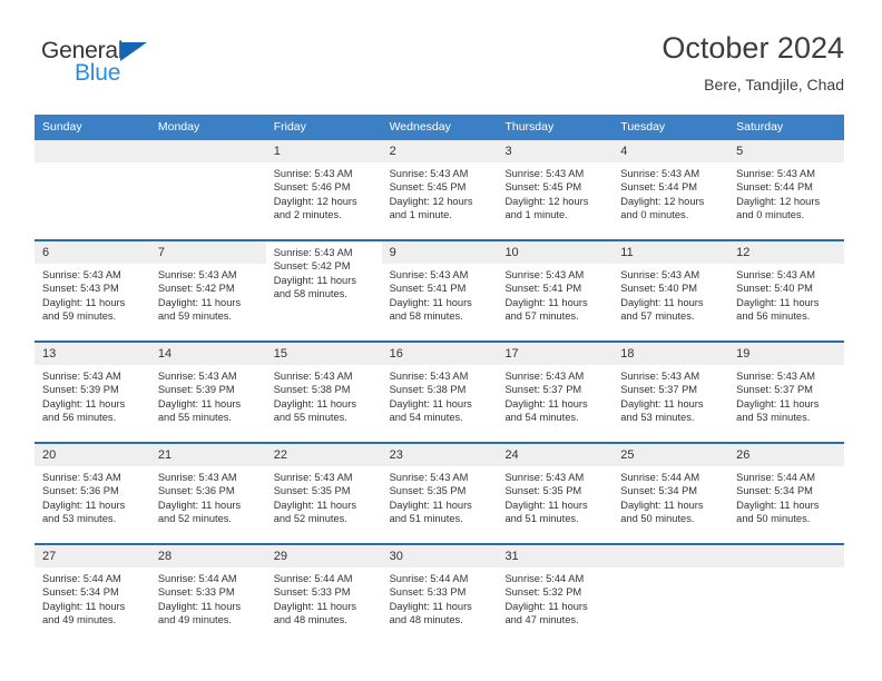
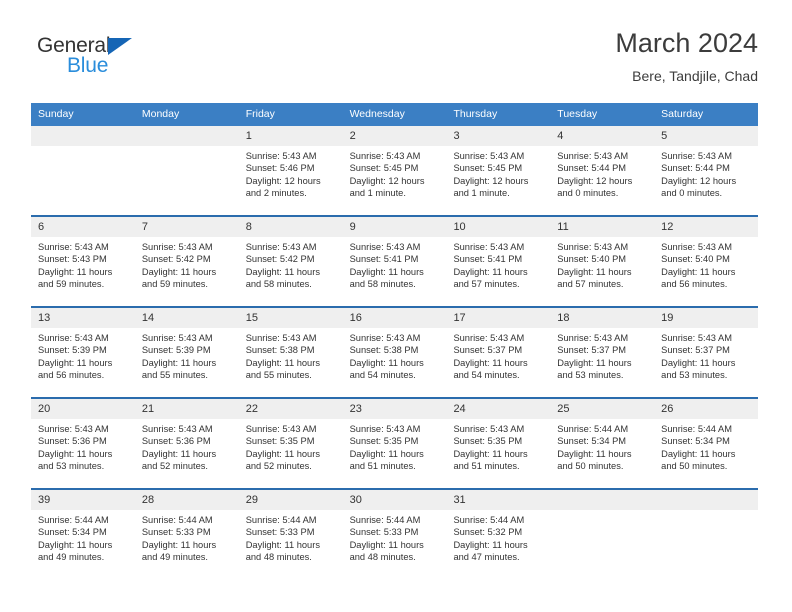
  General
  Blue
- October 2024
+ March 2024
  Bere, Tandjile, Chad
  Sunday
  Monday
  Friday
  Wednesday
  Thursday
  Tuesday
  Saturday
  1
  Sunrise: 5:43 AM
  Sunset: 5:46 PM
  Daylight: 12 hours
  and 2 minutes.
  2
  Sunrise: 5:43 AM
  Sunset: 5:45 PM
  Daylight: 12 hours
  and 1 minute.
  3
  Sunrise: 5:43 AM
  Sunset: 5:45 PM
  Daylight: 12 hours
  and 1 minute.
  4
  Sunrise: 5:43 AM
  Sunset: 5:44 PM
  Daylight: 12 hours
  and 0 minutes.
  5
  Sunrise: 5:43 AM
  Sunset: 5:44 PM
  Daylight: 12 hours
  and 0 minutes.
  6
  Sunrise: 5:43 AM
  Sunset: 5:43 PM
  Daylight: 11 hours
  and 59 minutes.
  7
  Sunrise: 5:43 AM
  Sunset: 5:42 PM
  Daylight: 11 hours
  and 59 minutes.
+ 8
  Sunrise: 5:43 AM
  Sunset: 5:42 PM
  Daylight: 11 hours
  and 58 minutes.
  9
  Sunrise: 5:43 AM
  Sunset: 5:41 PM
  Daylight: 11 hours
  and 58 minutes.
  10
  Sunrise: 5:43 AM
  Sunset: 5:41 PM
  Daylight: 11 hours
  and 57 minutes.
  11
  Sunrise: 5:43 AM
  Sunset: 5:40 PM
  Daylight: 11 hours
  and 57 minutes.
  12
  Sunrise: 5:43 AM
  Sunset: 5:40 PM
  Daylight: 11 hours
  and 56 minutes.
  13
  Sunrise: 5:43 AM
  Sunset: 5:39 PM
  Daylight: 11 hours
  and 56 minutes.
  14
  Sunrise: 5:43 AM
  Sunset: 5:39 PM
  Daylight: 11 hours
  and 55 minutes.
  15
  Sunrise: 5:43 AM
  Sunset: 5:38 PM
  Daylight: 11 hours
  and 55 minutes.
  16
  Sunrise: 5:43 AM
  Sunset: 5:38 PM
  Daylight: 11 hours
  and 54 minutes.
  17
  Sunrise: 5:43 AM
  Sunset: 5:37 PM
  Daylight: 11 hours
  and 54 minutes.
  18
  Sunrise: 5:43 AM
  Sunset: 5:37 PM
  Daylight: 11 hours
  and 53 minutes.
  19
  Sunrise: 5:43 AM
  Sunset: 5:37 PM
  Daylight: 11 hours
  and 53 minutes.
  20
  Sunrise: 5:43 AM
  Sunset: 5:36 PM
  Daylight: 11 hours
  and 53 minutes.
  21
  Sunrise: 5:43 AM
  Sunset: 5:36 PM
  Daylight: 11 hours
  and 52 minutes.
  22
  Sunrise: 5:43 AM
  Sunset: 5:35 PM
  Daylight: 11 hours
  and 52 minutes.
  23
  Sunrise: 5:43 AM
  Sunset: 5:35 PM
  Daylight: 11 hours
  and 51 minutes.
  24
  Sunrise: 5:43 AM
  Sunset: 5:35 PM
  Daylight: 11 hours
  and 51 minutes.
  25
  Sunrise: 5:44 AM
  Sunset: 5:34 PM
  Daylight: 11 hours
  and 50 minutes.
  26
  Sunrise: 5:44 AM
  Sunset: 5:34 PM
  Daylight: 11 hours
  and 50 minutes.
- 27
+ 39
  Sunrise: 5:44 AM
  Sunset: 5:34 PM
  Daylight: 11 hours
  and 49 minutes.
  28
  Sunrise: 5:44 AM
  Sunset: 5:33 PM
  Daylight: 11 hours
  and 49 minutes.
  29
  Sunrise: 5:44 AM
  Sunset: 5:33 PM
  Daylight: 11 hours
  and 48 minutes.
  30
  Sunrise: 5:44 AM
  Sunset: 5:33 PM
  Daylight: 11 hours
  and 48 minutes.
  31
  Sunrise: 5:44 AM
  Sunset: 5:32 PM
  Daylight: 11 hours
  and 47 minutes.
